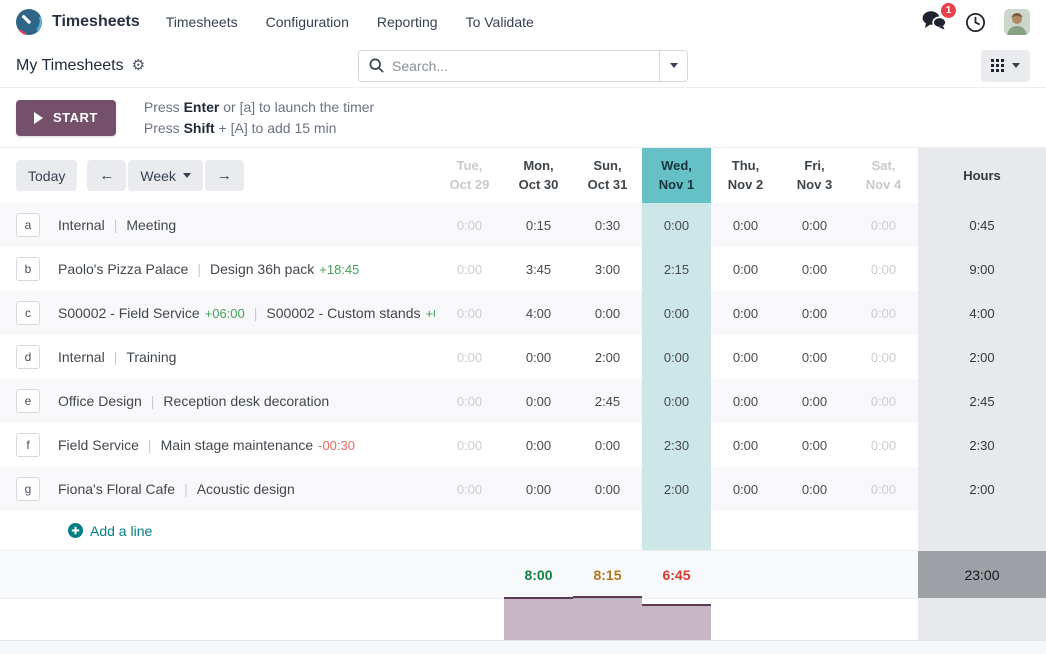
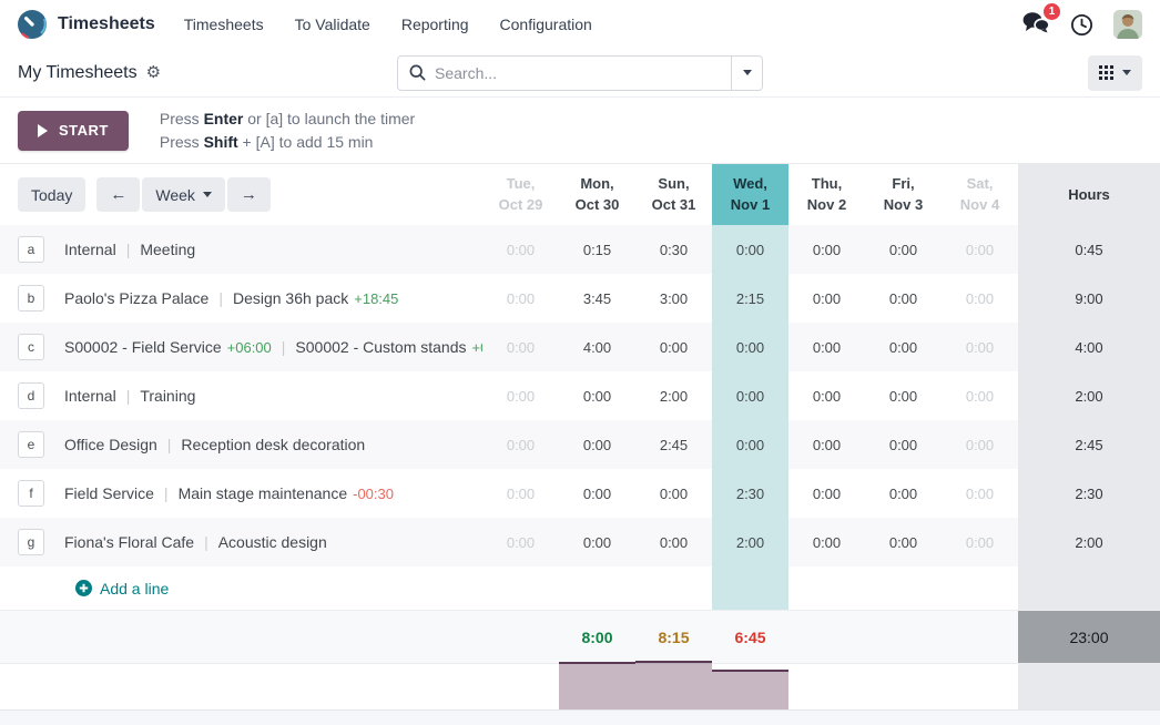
  Timesheets
  Timesheets
- Configuration
+ To Validate
  Reporting
- To Validate
+ Configuration
  1
  My Timesheets
  ⚙
  Search...
  START
  Press Enter or [a] to launch the timer
  Press Shift + [A] to add 15 min
  Today
  ←
  Week
  →
  Tue,
  Oct 29
  Mon,
  Oct 30
  Sun,
  Oct 31
  Wed,
  Nov 1
  Thu,
  Nov 2
  Fri,
  Nov 3
  Sat,
  Nov 4
  Hours
  a
  Internal
  |
  Meeting
  0:00
  0:15
  0:30
  0:00
  0:00
  0:00
  0:00
  0:45
  b
  Paolo's Pizza Palace
  |
  Design 36h pack
  +18:45
  0:00
  3:45
  3:00
  2:15
  0:00
  0:00
  0:00
  9:00
  c
  S00002 - Field Service
  +06:00
  |
  S00002 - Custom stands
  0:00
  4:00
  0:00
  0:00
  0:00
  0:00
  0:00
  4:00
  d
  Internal
  |
  Training
  0:00
  0:00
  2:00
  0:00
  0:00
  0:00
  0:00
  2:00
  e
  Office Design
  |
  Reception desk decoration
  0:00
  0:00
  2:45
  0:00
  0:00
  0:00
  0:00
  2:45
  f
  Field Service
  |
  Main stage maintenance
  -00:30
  0:00
  0:00
  0:00
  2:30
  0:00
  0:00
  0:00
  2:30
  g
  Fiona's Floral Cafe
  |
  Acoustic design
  0:00
  0:00
  0:00
  2:00
  0:00
  0:00
  0:00
  2:00
  Add a line
  8:00
  8:15
  6:45
  23:00
